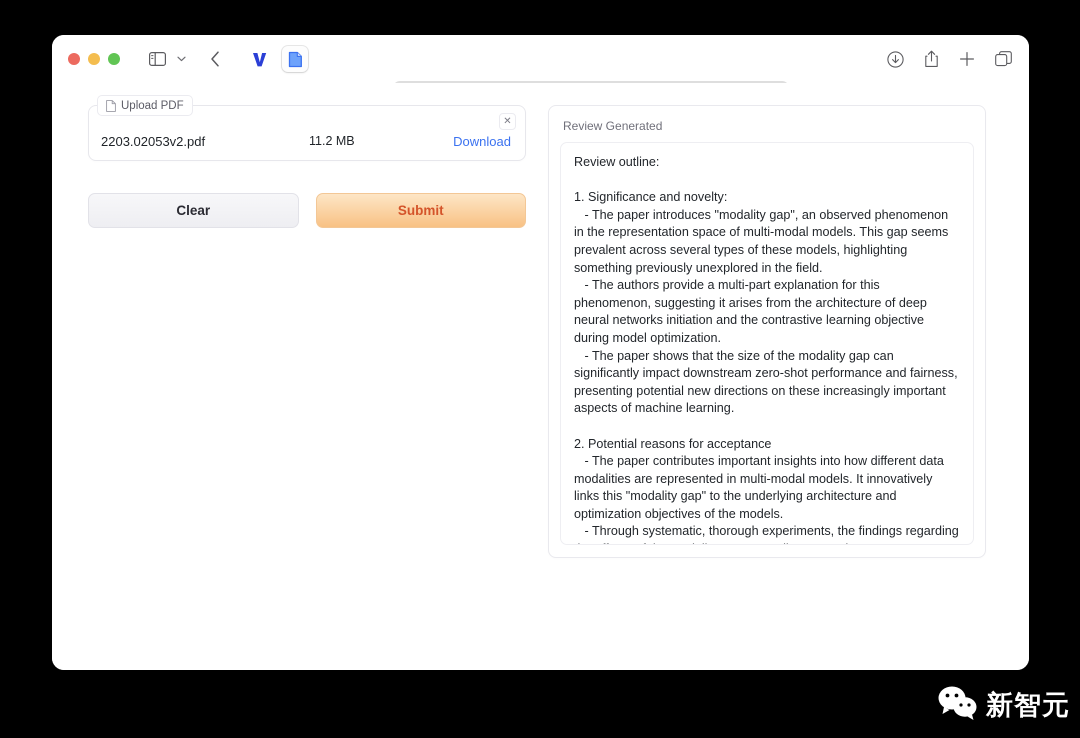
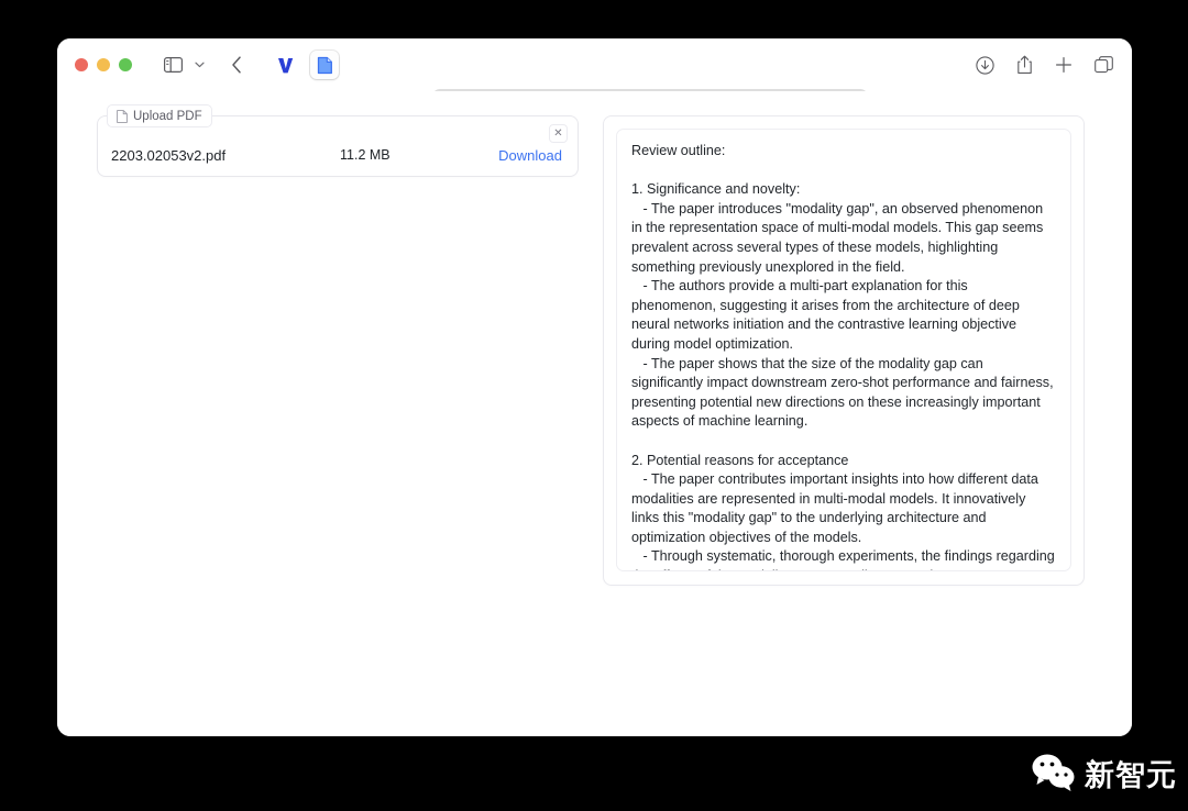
  Upload PDF
  ✕
  2203.02053v2.pdf
  11.2 MB
  Download
- Clear
- Submit
- Review Generated
  Review outline:
  1. Significance and novelty:
  - The paper introduces "modality gap", an observed phenomenon in the representation space of multi-modal models. This gap seems prevalent across several types of these models, highlighting something previously unexplored in the field.
  - The authors provide a multi-part explanation for this phenomenon, suggesting it arises from the architecture of deep neural networks initiation and the contrastive learning objective during model optimization.
  - The paper shows that the size of the modality gap can significantly impact downstream zero-shot performance and fairness, presenting potential new directions on these increasingly important aspects of machine learning.
  2. Potential reasons for acceptance
  - The paper contributes important insights into how different data modalities are represented in multi-modal models. It innovatively links this "modality gap" to the underlying architecture and optimization objectives of the models.
  新智元
